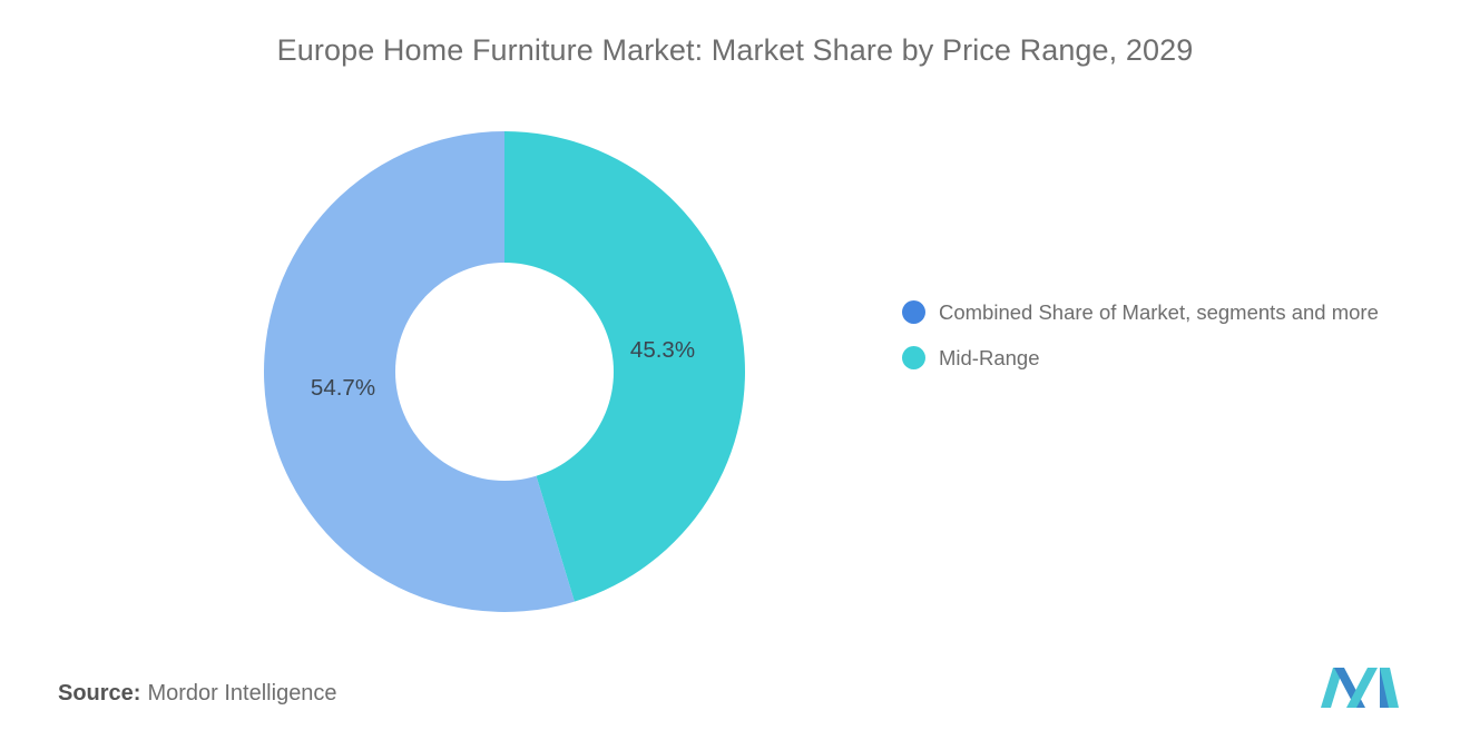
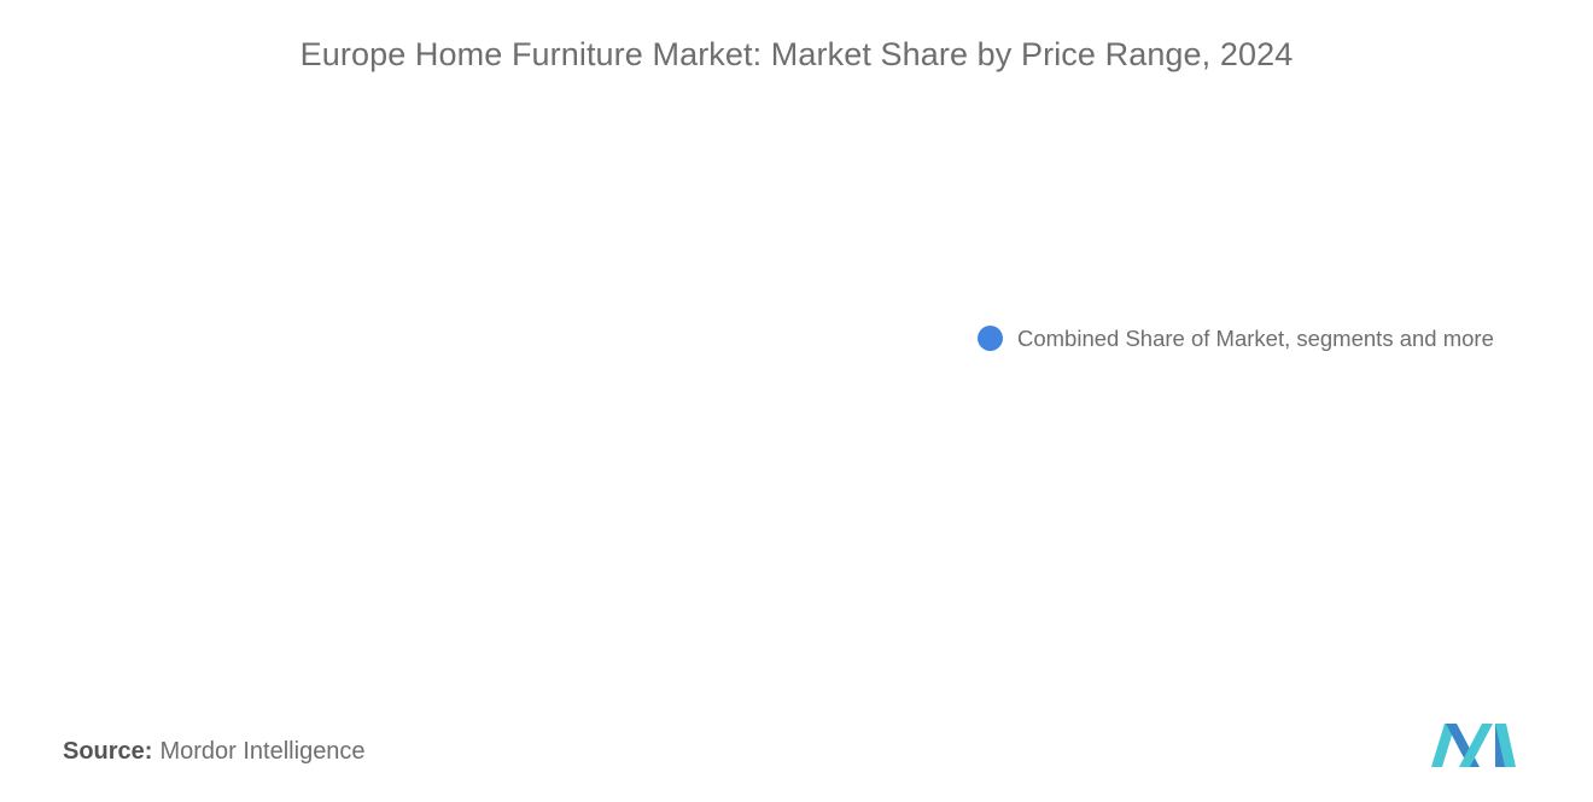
- Europe Home Furniture Market: Market Share by Price Range, 2029
+ Europe Home Furniture Market: Market Share by Price Range, 2024
- 54.7%
- 45.3%
  Combined Share of Market, segments and more
- Mid-Range
  Source: Mordor Intelligence
